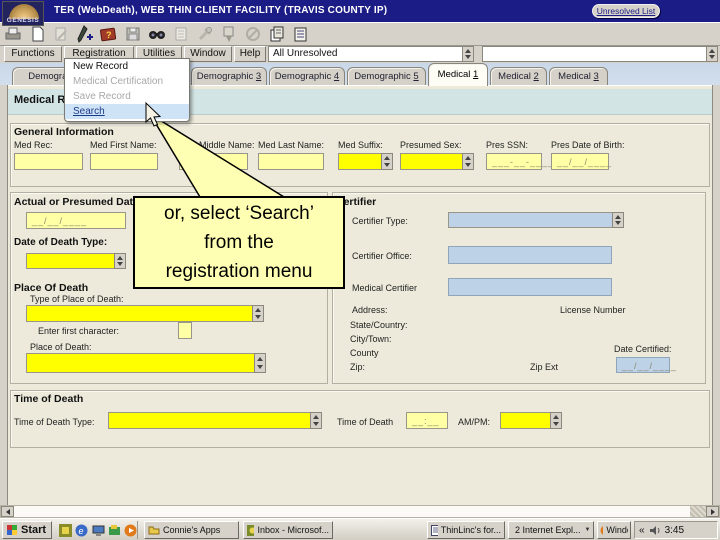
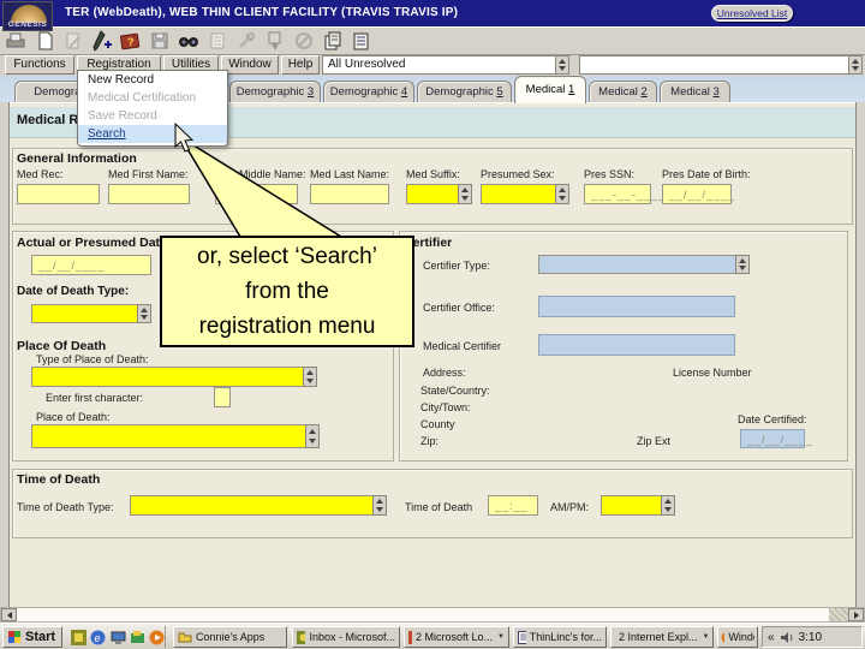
- TER (WebDeath), WEB THIN CLIENT FACILITY (TRAVIS COUNTY IP)
+ TER (WebDeath), WEB THIN CLIENT FACILITY (TRAVIS TRAVIS IP)
  Unresolved List
  ?
  Functions
  Registration
  Utilities
  Window
  Help
  All Unresolved
  Demographic 3
  Demographic 4
  Demographic 5
  Medical 1
  Medical 2
  Medical 3
  General Information
  Med Rec:
  Med First Name:
  Middle Name:
  Med Last Name:
  Med Suffix:
  Presumed Sex:
  Pres SSN:
  Pres Date of Birth:
  ___-__-___
  __/__/____
  Actual or Presumed Dat
  __/__/____
  Date of Death Type:
  Place Of Death
  Type of Place of Death:
  Enter first character:
  Place of Death:
  ertifier
  Certifier Type:
  Certifier Office:
  Medical Certifier
  Address:
  License Number
  State/Country:
  City/Town:
  County
  Date Certified:
  Zip:
  Zip Ext
  __/__/___
  Time of Death
  Time of Death Type:
  Time of Death
  __:__
  AM/PM:
  New Record
  Medical Certification
  Save Record
  Search
  or, select ‘Search’
  from the
  registration menu
  Start
  e
  Connie's Apps
  Inbox - Microsof...
+ 2 Microsoft Lo...
  ThinLinc's for...
  2 Internet Expl...
  «
- 3:45
+ 3:10
